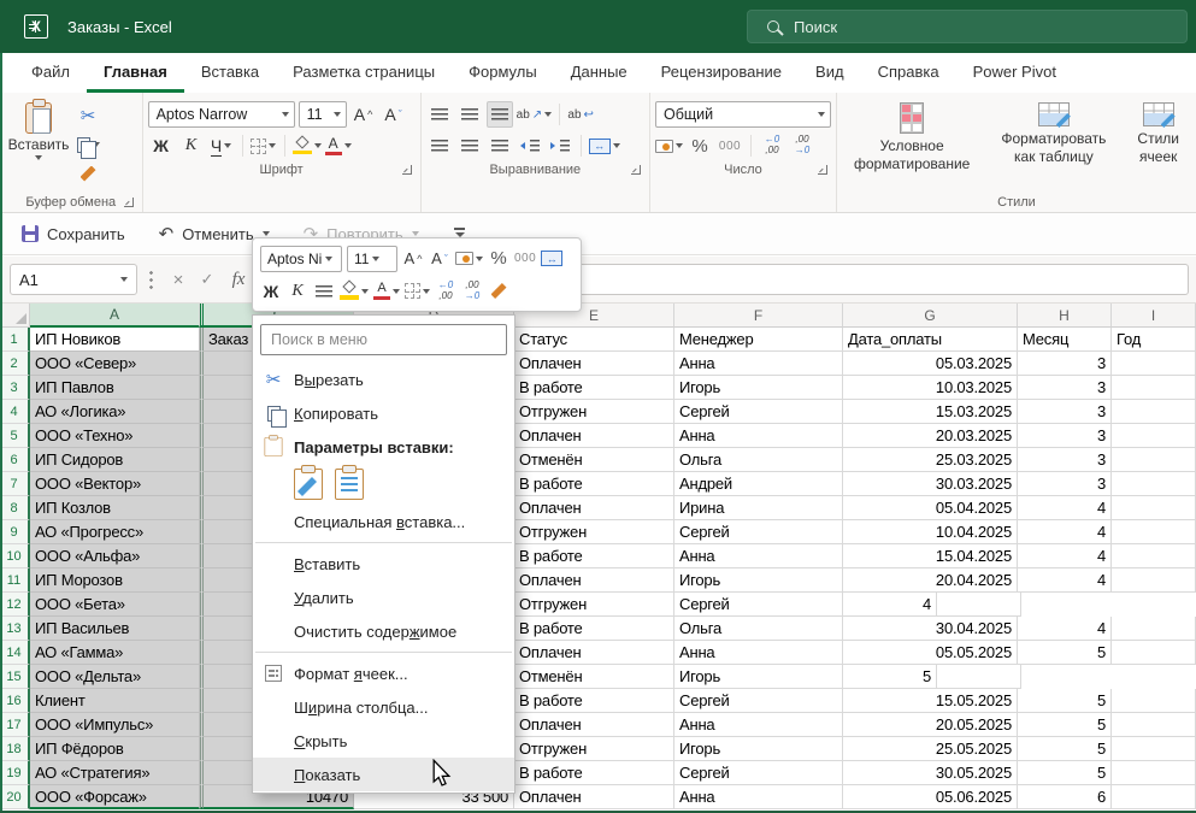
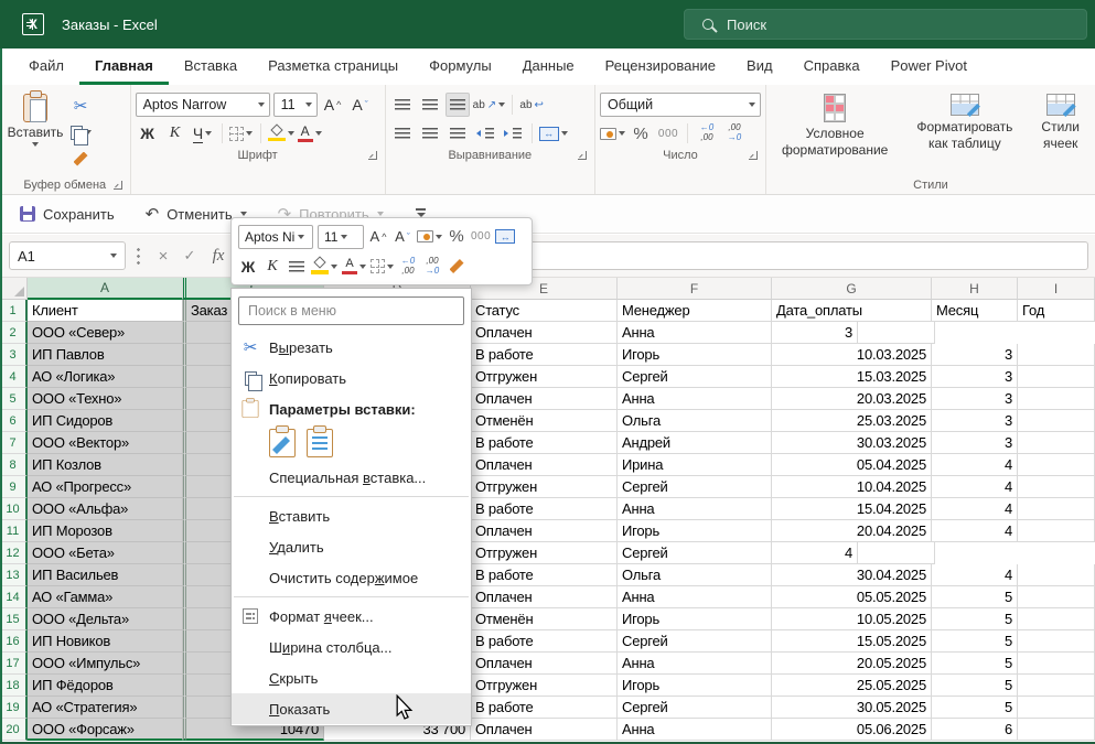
  X
  Заказы - Excel
  Поиск
  Файл
  Главная
  Вставка
  Разметка страницы
  Формулы
  Данные
  Рецензирование
  Вид
  Справка
  Power Pivot
  Вставить
  ✂
  Буфер обмена
  Aptos Narrow
  11
  А
  ^
  А
  ˇ
  Ж
  К
  Ч
  А
  Шрифт
  ab
  ↗
  ab
  ↩
  ↔
  Выравнивание
  Общий
  %
  000
  ←0
  ,00
  ,00
  →0
  Число
  Условное
  форматирование
  Форматировать
  как таблицу
  Стили
  ячеек
  Стили
  Сохранить
  ↶
  Отменить
  ↷
  Повторить
  A1
  ×
  ✓
  fx
  A
  E
  F
  G
  H
  I
  1
- ИП Новиков
+ Клиент
  Заказ
  Статус
  Менеджер
  Дата_оплаты
  Месяц
  Год
  2
  ООО «Север»
  Оплачен
  Анна
- 05.03.2025
  3
  3
  ИП Павлов
  В работе
  Игорь
  10.03.2025
  3
  4
  АО «Логика»
  Отгружен
  Сергей
  15.03.2025
  3
  5
  ООО «Техно»
  Оплачен
  Анна
  20.03.2025
  3
  6
  ИП Сидоров
  Отменён
  Ольга
  25.03.2025
  3
  7
  ООО «Вектор»
  В работе
  Андрей
  30.03.2025
  3
  8
  ИП Козлов
  Оплачен
  Ирина
  05.04.2025
  4
  9
  АО «Прогресс»
  Отгружен
  Сергей
  10.04.2025
  4
  10
  ООО «Альфа»
  В работе
  Анна
  15.04.2025
  4
  11
  ИП Морозов
  Оплачен
  Игорь
  20.04.2025
  4
  12
  ООО «Бета»
  Отгружен
  Сергей
  4
  13
  ИП Васильев
  В работе
  Ольга
  30.04.2025
  4
  14
  АО «Гамма»
  Оплачен
  Анна
  05.05.2025
  5
  15
  ООО «Дельта»
  Отменён
  Игорь
+ 10.05.2025
  5
  16
- Клиент
+ ИП Новиков
  В работе
  Сергей
  15.05.2025
  5
  17
  ООО «Импульс»
  Оплачен
  Анна
  20.05.2025
  5
  18
  ИП Фёдоров
  Отгружен
  Игорь
  25.05.2025
  5
  19
  АО «Стратегия»
  В работе
  Сергей
  30.05.2025
  5
  20
  ООО «Форсаж»
  10470
- 33 500
+ 33 700
  Оплачен
  Анна
  05.06.2025
  6
  Aptos Ni
  11
  А
  ^
  А
  ˇ
  %
  000
  ↔
  Ж
  К
  А
  ←0
  ,00
  ,00
  →0
  Поиск в меню
  ✂
  Вырезать
  Копировать
  Параметры вставки:
  Специальная вставка...
  Вставить
  Удалить
  Очистить содержимое
  Формат ячеек...
  Ширина столбца...
  Скрыть
  Показать
